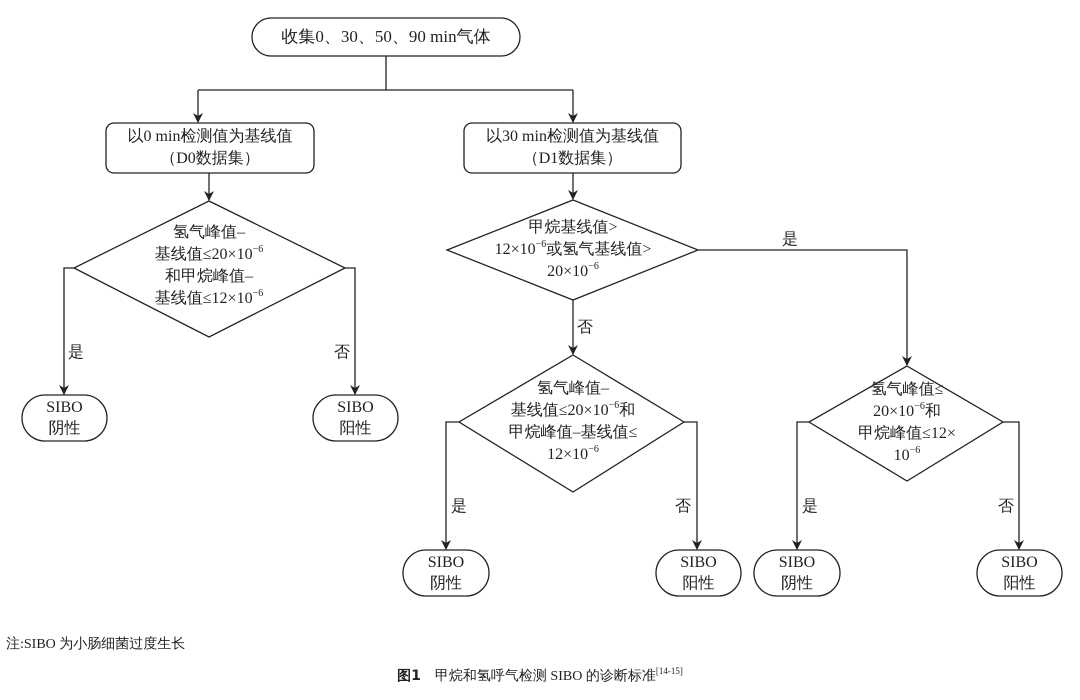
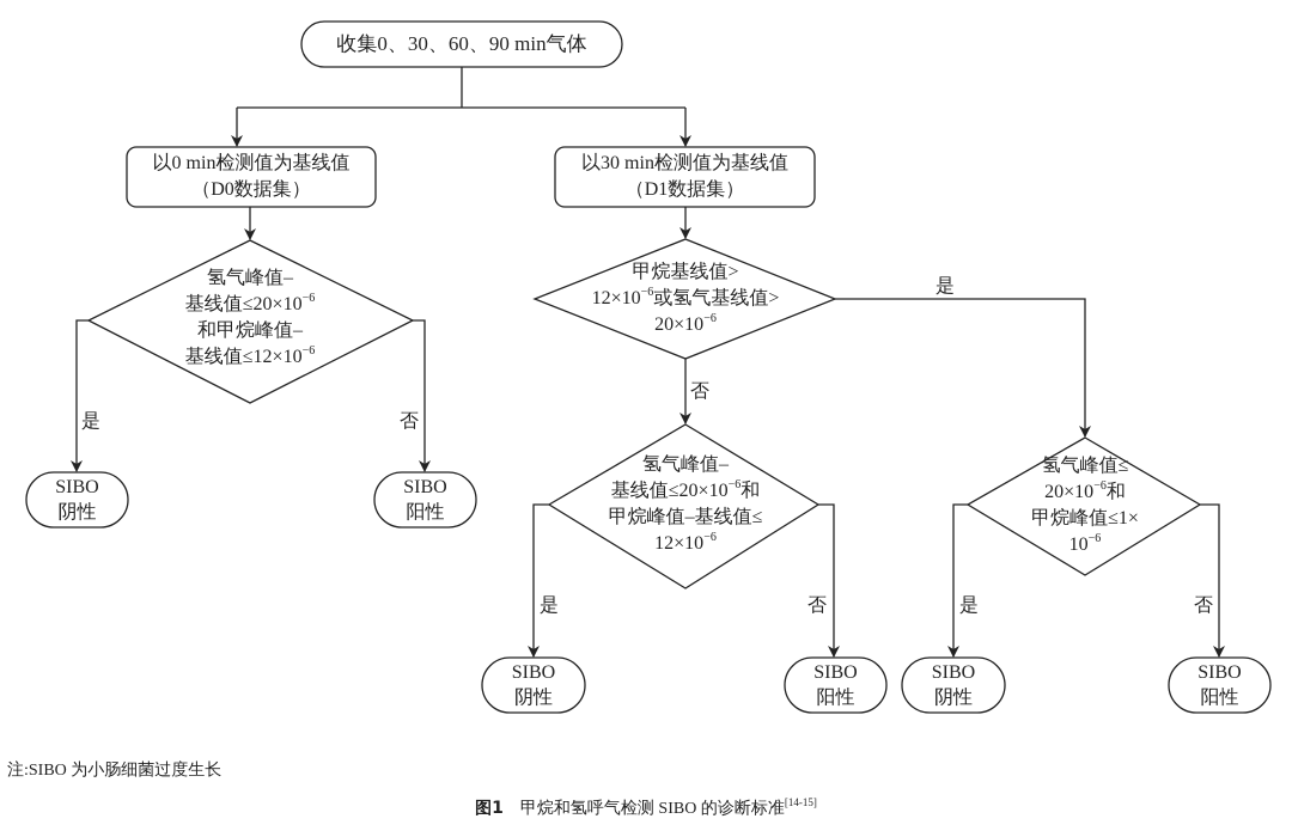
- 收集0、30、50、90 min气体
+ 收集0、30、60、90 min气体
  以0 min检测值为基线值
  （D0数据集）
  以30 min检测值为基线值
  （D1数据集）
  氢气峰值–
  基线值≤20×10−6
  和甲烷峰值–
  基线值≤12×10−6
  甲烷基线值>
  12×10−6或氢气基线值>
  20×10−6
  氢气峰值–
  基线值≤20×10−6和
  甲烷峰值–基线值≤
  12×10−6
  氢气峰值≤
  20×10−6和
- 甲烷峰值≤12×
+ 甲烷峰值≤1×
  10−6
  SIBO
  阴性
  SIBO
  阳性
  SIBO
  阴性
  SIBO
  阳性
  SIBO
  阴性
  SIBO
  阳性
  是
  否
  是
  否
  是
  否
  是
  否
  注:SIBO 为小肠细菌过度生长
  图1 甲烷和氢呼气检测 SIBO 的诊断标准[14-15]
